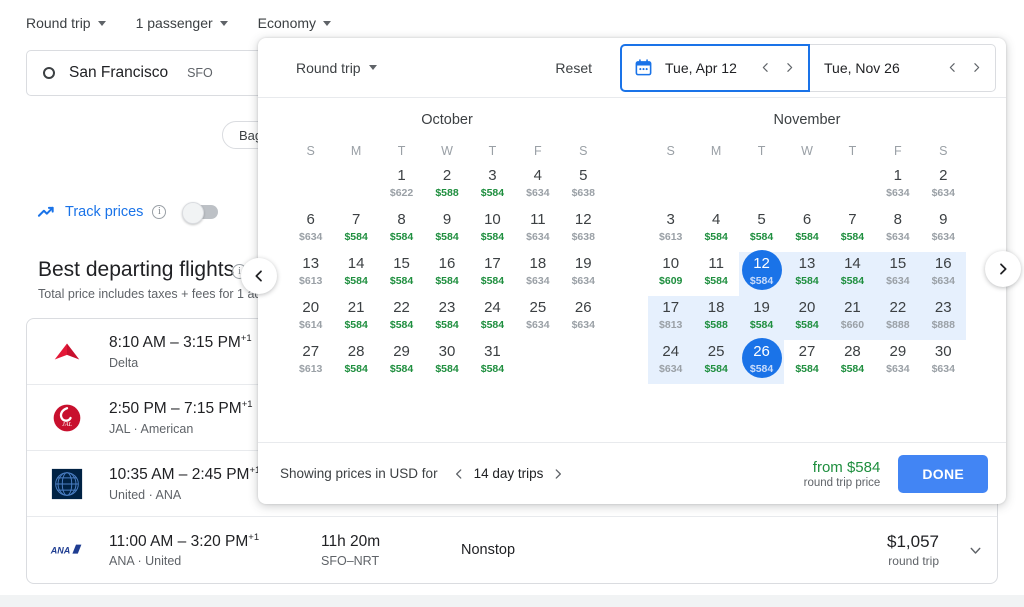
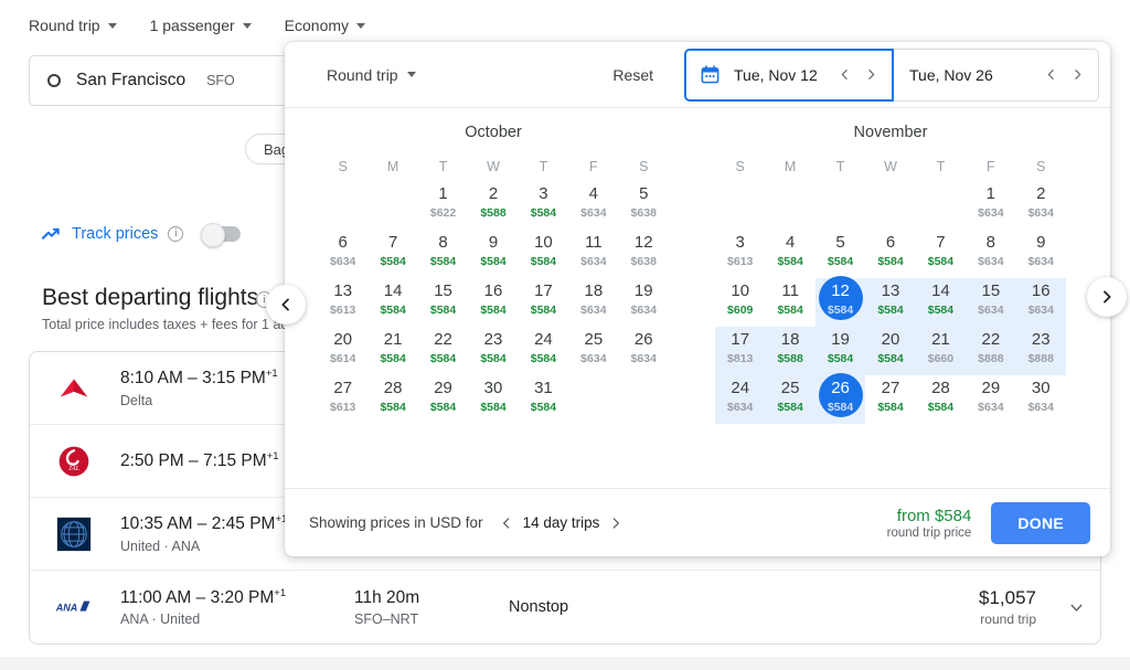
  Round trip
  1 passenger
  Economy
  San Francisco
  SFO
  Track prices
  i
  Best departing flights
  i
  Total price includes taxes + fees for 1 a
  8:10 AM – 3:15 PM+1
  Delta
  2:50 PM – 7:15 PM+1
- JAL · American
  10:35 AM – 2:45 PM+
  United · ANA
  ANA
  11:00 AM – 3:20 PM+1
  ANA · United
  11h 20m
  SFO–NRT
  Nonstop
  $1,057
  round trip
  Round trip
  Reset
- Tue, Apr 12
+ Tue, Nov 12
  Tue, Nov 26
  October
  S
  M
  T
  W
  T
  F
  S
  1
  $622
  2
  $588
  3
  $584
  4
  $634
  5
  $638
  6
  $634
  7
  $584
  8
  $584
  9
  $584
  10
  $584
  11
  $634
  12
  $638
  13
  $613
  14
  $584
  15
  $584
  16
  $584
  17
  $584
  18
  $634
  19
  $634
  20
  $614
  21
  $584
  22
  $584
  23
  $584
  24
  $584
  25
  $634
  26
  $634
  27
  $613
  28
  $584
  29
  $584
  30
  $584
  31
  $584
  November
  S
  M
  T
  W
  T
  F
  S
  1
  $634
  2
  $634
  3
  $613
  4
  $584
  5
  $584
  6
  $584
  7
  $584
  8
  $634
  9
  $634
  10
  $609
  11
  $584
  12
  $584
  13
  $584
  14
  $584
  15
  $634
  16
  $634
  17
  $813
  18
  $588
  19
  $584
  20
  $584
  21
  $660
  22
  $888
  23
  $888
  24
  $634
  25
  $584
  26
  $584
  27
  $584
  28
  $584
  29
  $634
  30
  $634
  Showing prices in USD for
  14 day trips
  from $584
  round trip price
  DONE
